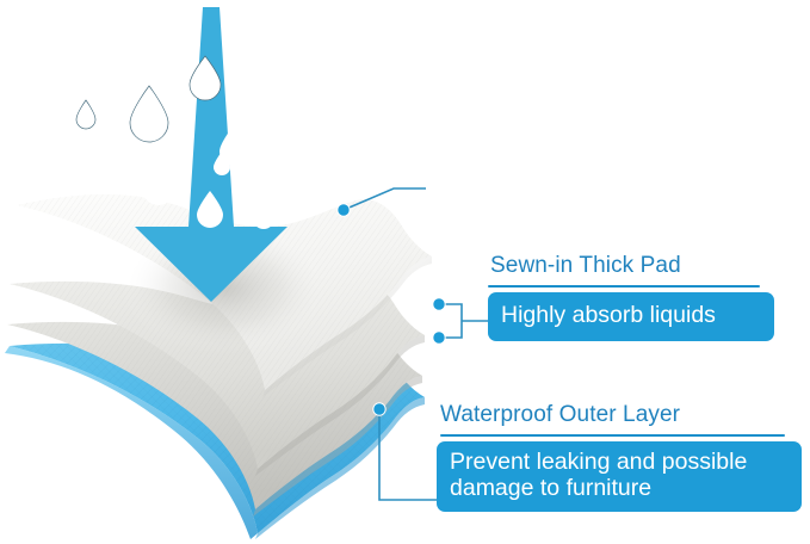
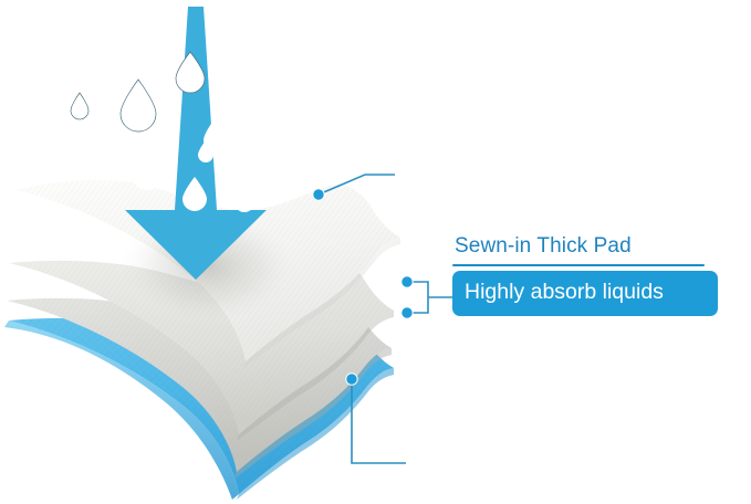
  Sewn-in Thick Pad
  Highly absorb liquids
- Waterproof Outer Layer
- Prevent leaking and possible
- damage to furniture
